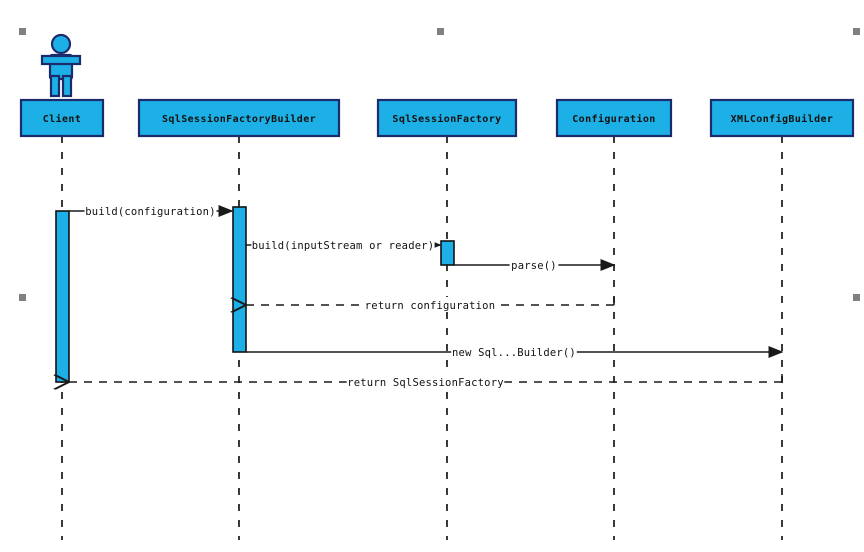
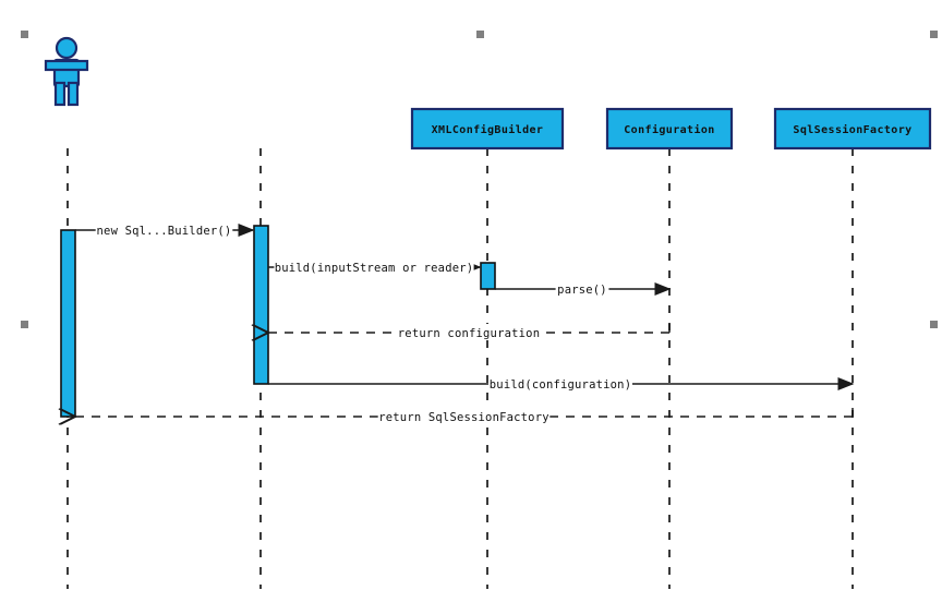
- build(configuration)
+ new Sql...Builder()
  build(inputStream or reader)
  parse()
  return configuration
- new Sql...Builder()
+ build(configuration)
  return SqlSessionFactory
- Client
- SqlSessionFactoryBuilder
- SqlSessionFactory
+ XMLConfigBuilder
  Configuration
- XMLConfigBuilder
+ SqlSessionFactory
